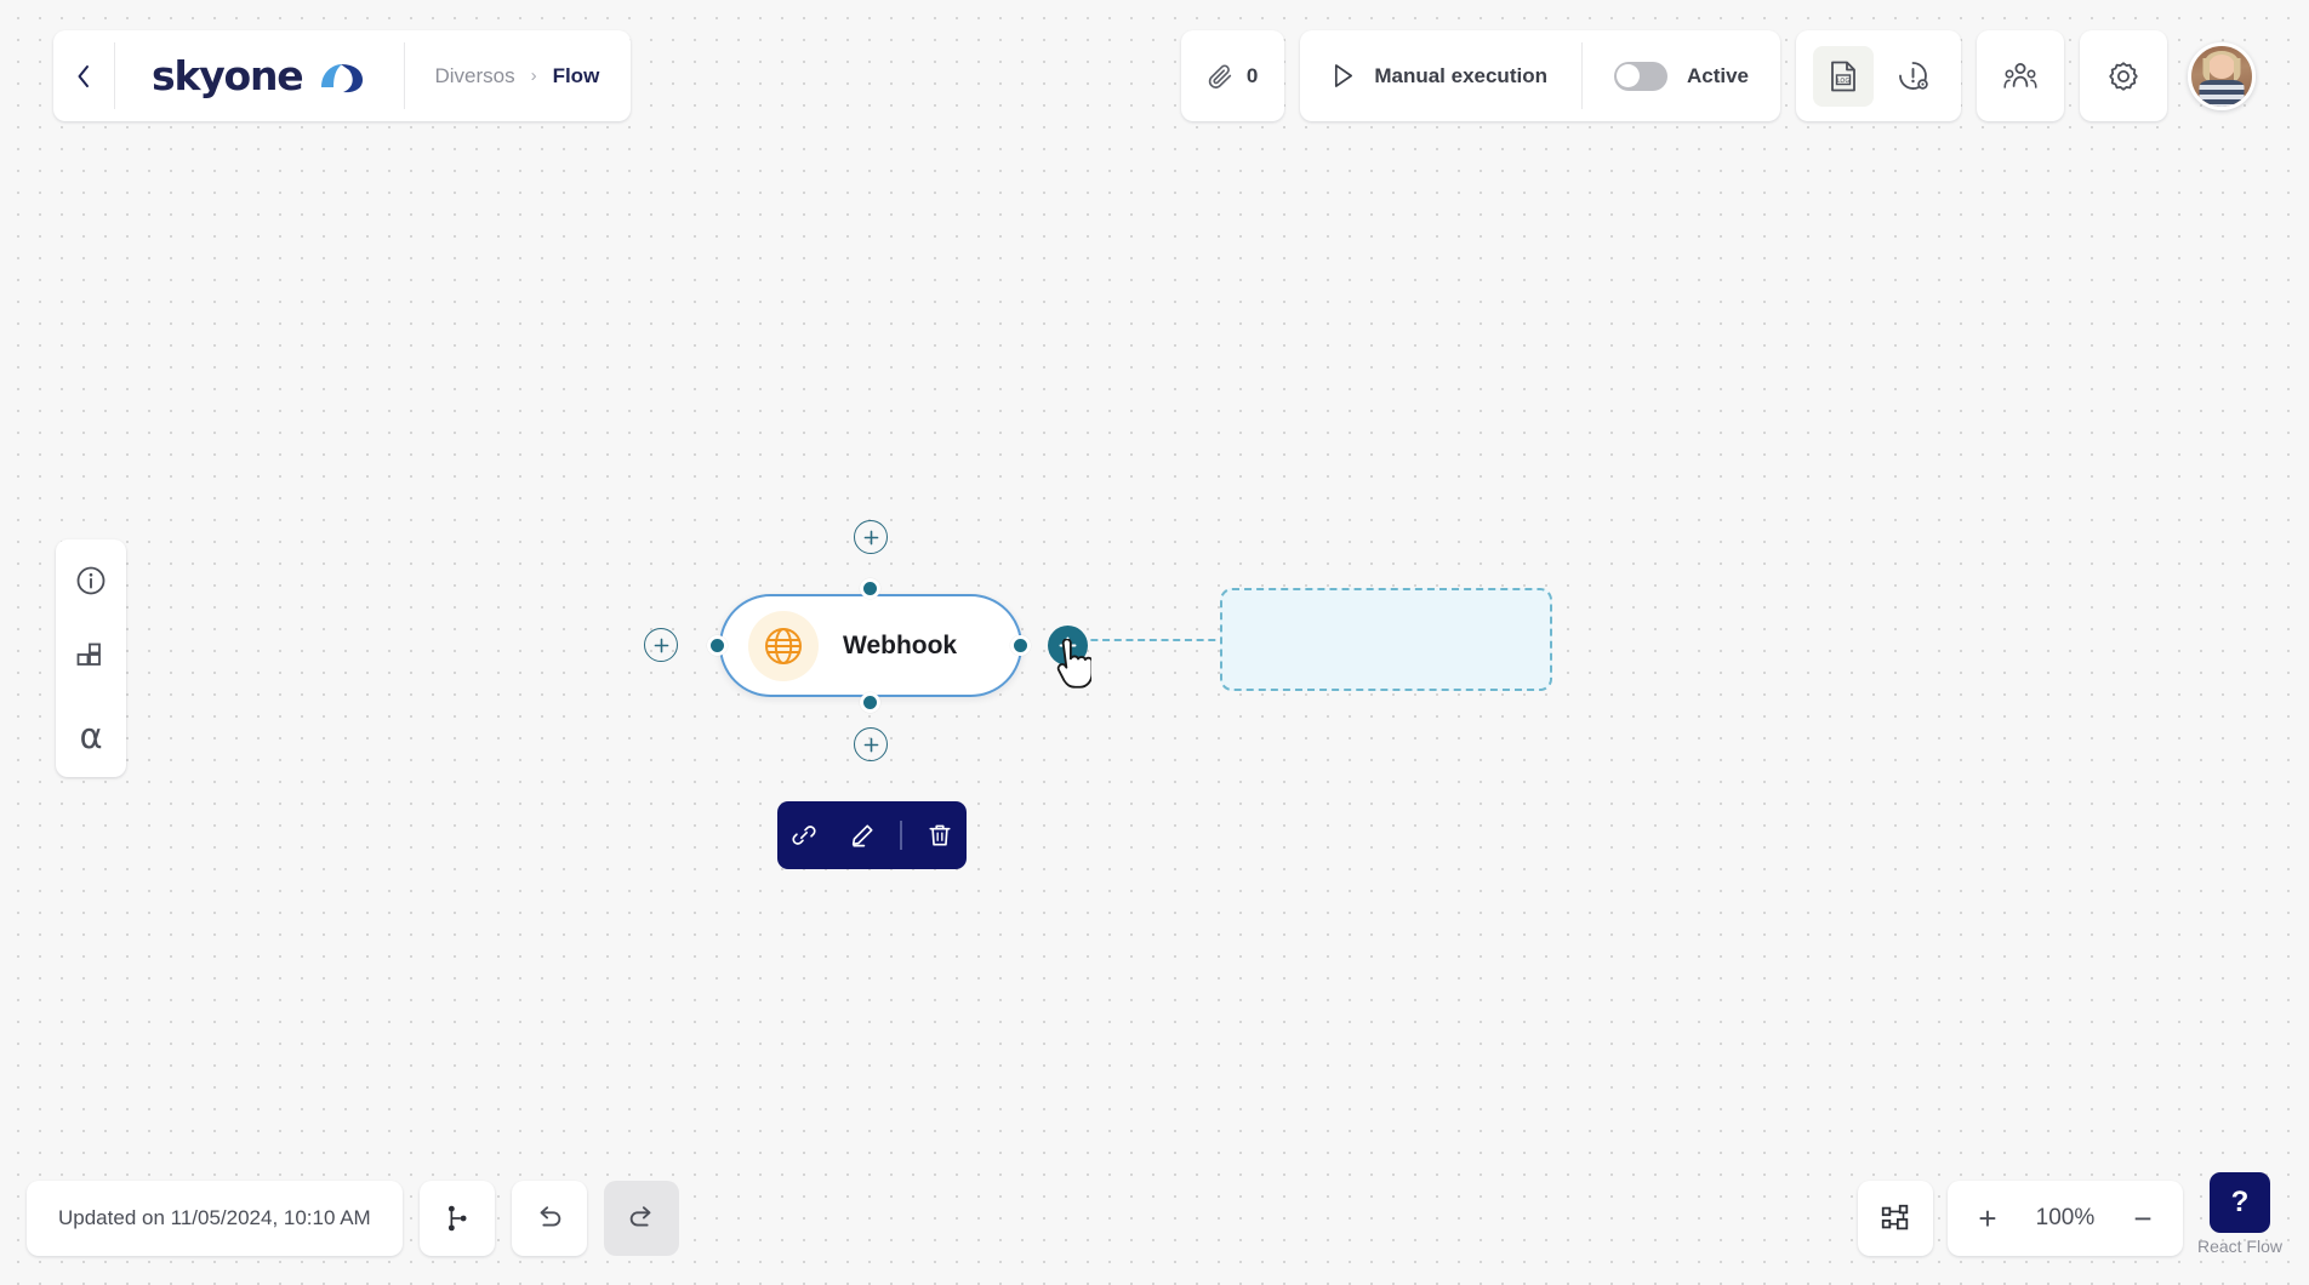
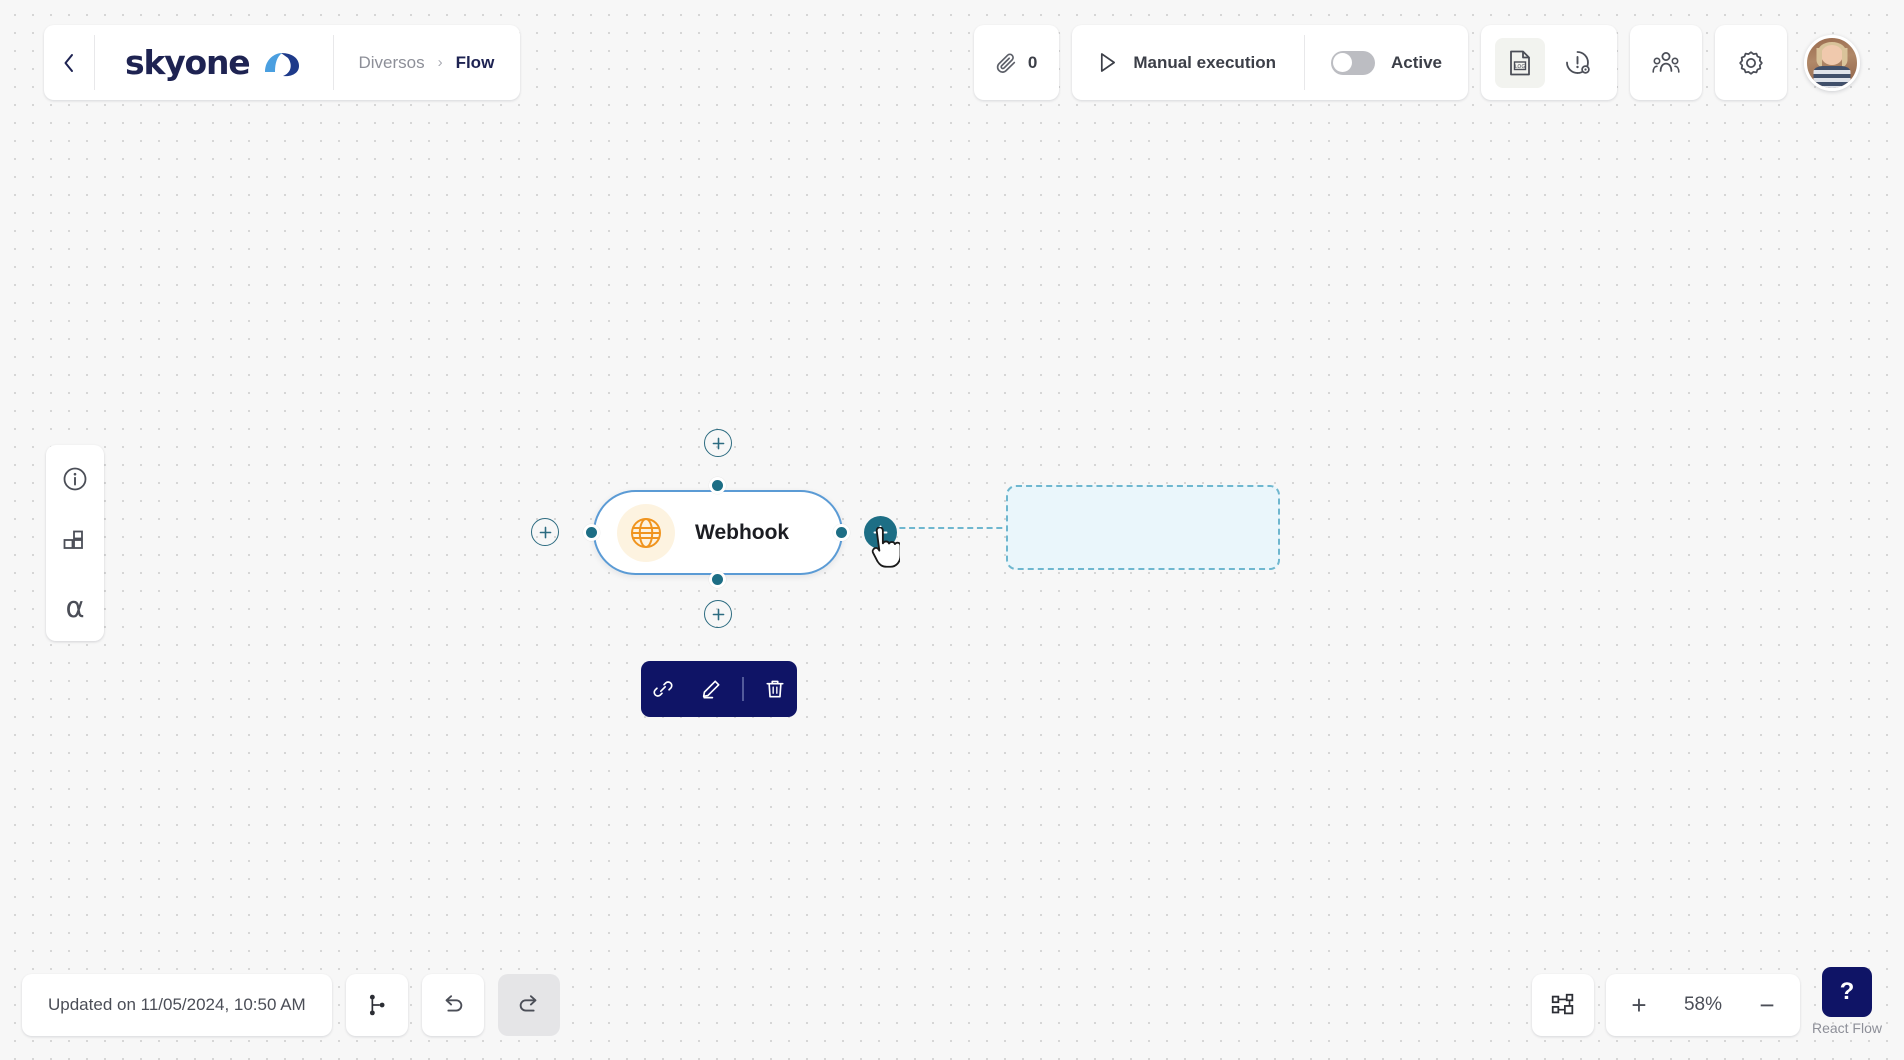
  skyone
  Diversos
  ›
  Flow
  0
  Manual execution
  Active
  α
  Webhook
- Updated on 11/05/2024, 10:10 AM
+ Updated on 11/05/2024, 10:50 AM
  +
- 100%
+ 58%
  −
  ?
  React Flow
